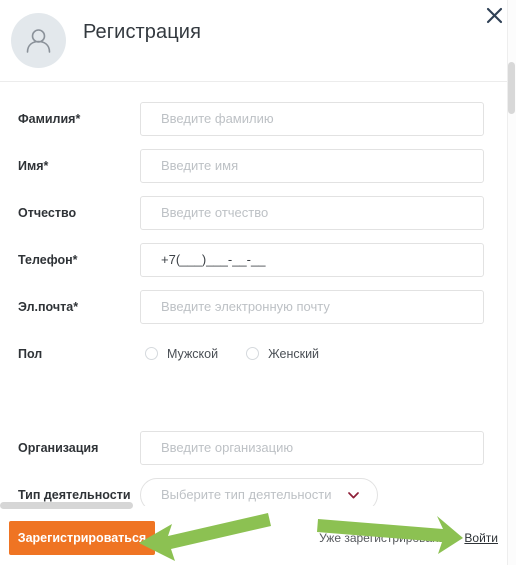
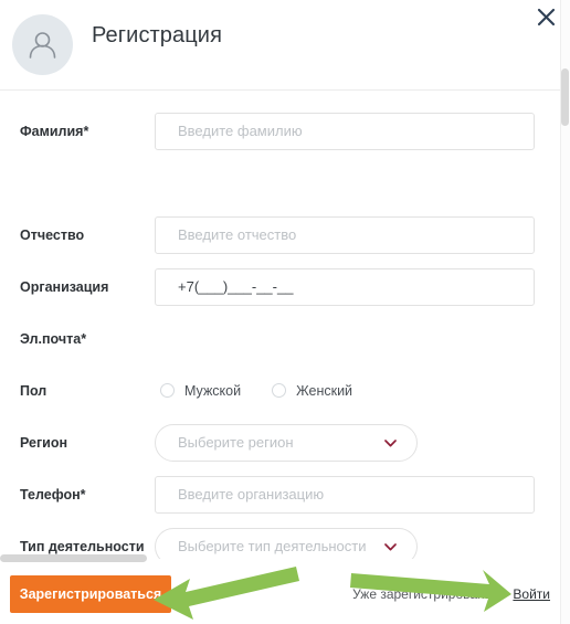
  Регистрация
  Фамилия*
  Введите фамилию
- Имя*
- Введите имя
  Отчество
  Введите отчество
- Телефон*
+ Организация
  +7(___)___-__-__
  Эл.почта*
- Введите электронную почту
  Пол
  Мужской
  Женский
+ Регион
+ Выберите регион
- Организация
+ Телефон*
  Введите организацию
  Тип деятельности
  Выберите тип деятельности
  Зарегистрироваться
  Войти
